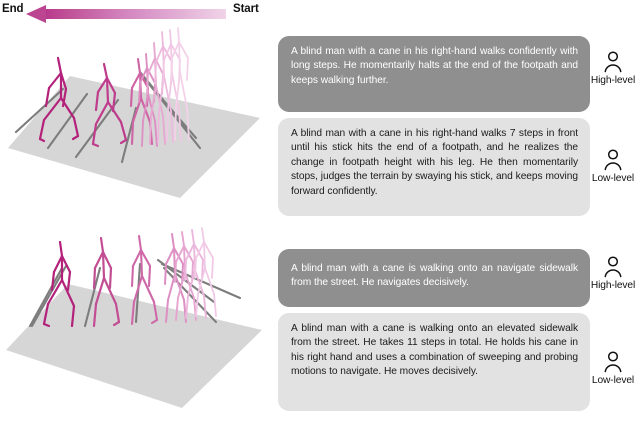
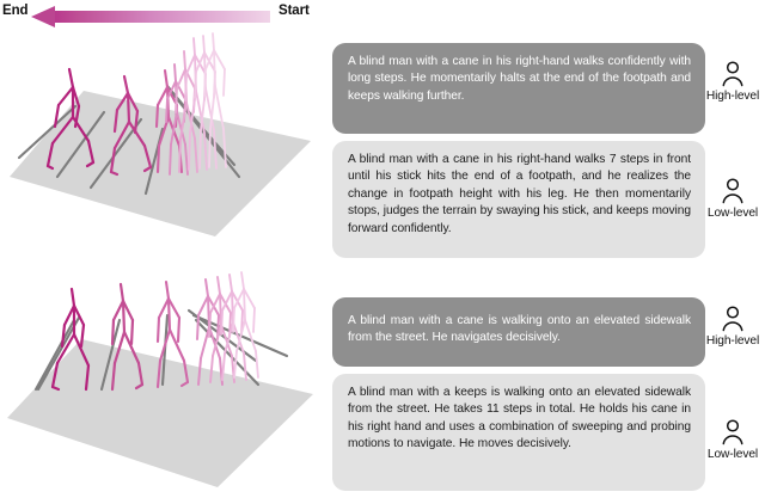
  End
  Start
  A blind man with a cane in his right-hand walks confidently with long steps. He momentarily halts at the end of the footpath and keeps walking further.
  A blind man with a cane in his right-hand walks 7 steps in front until his stick hits the end of a footpath, and he realizes the change in footpath height with his leg. He then momentarily stops, judges the terrain by swaying his stick, and keeps moving forward confidently.
- A blind man with a cane is walking onto an navigate sidewalk from the street. He navigates decisively.
+ A blind man with a cane is walking onto an elevated sidewalk from the street. He navigates decisively.
- A blind man with a cane is walking onto an elevated sidewalk from the street. He takes 11 steps in total. He holds his cane in his right hand and uses a combination of sweeping and probing motions to navigate. He moves decisively.
+ A blind man with a keeps is walking onto an elevated sidewalk from the street. He takes 11 steps in total. He holds his cane in his right hand and uses a combination of sweeping and probing motions to navigate. He moves decisively.
  High-level
  Low-level
  High-level
  Low-level
